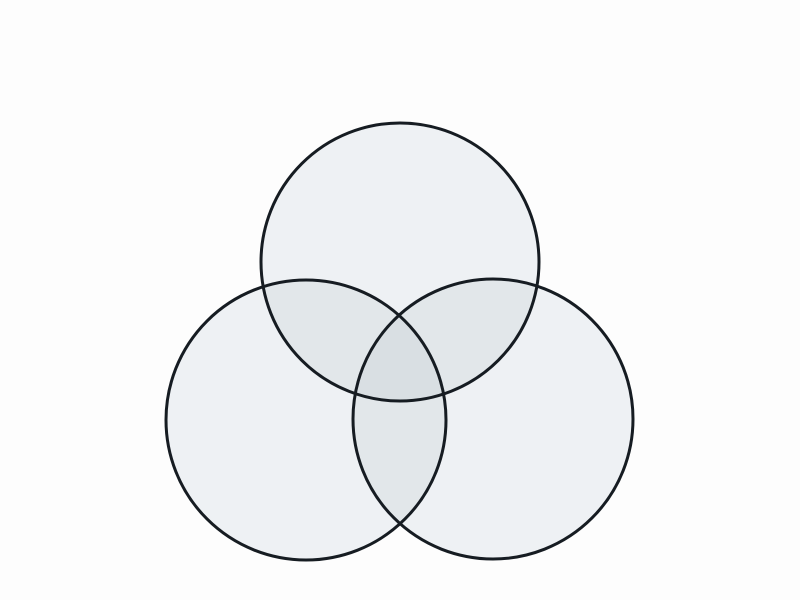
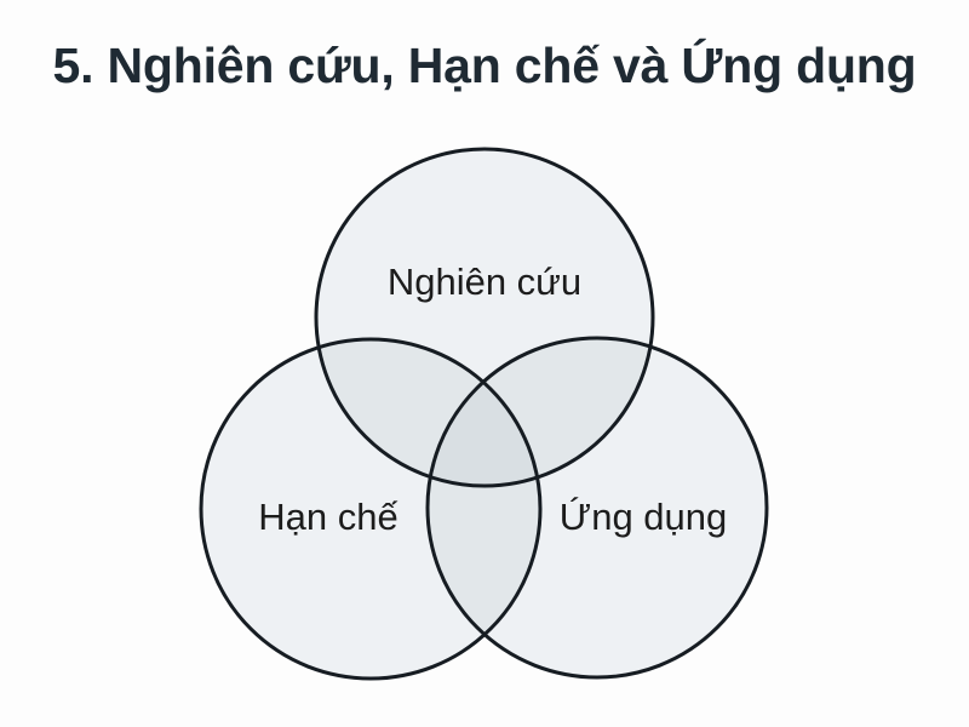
+ 5. Nghiên cứu, Hạn chế và Ứng dụng
+ Nghiên cứu
+ Hạn chế
+ Ứng dụng
